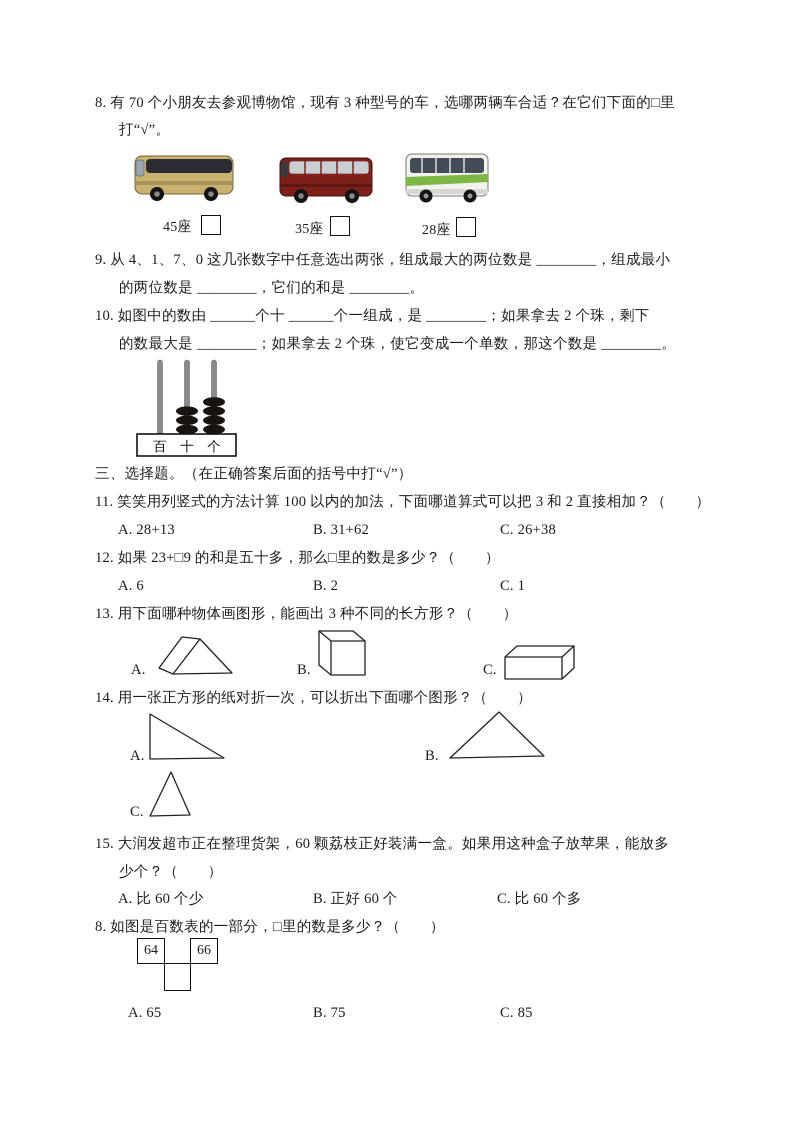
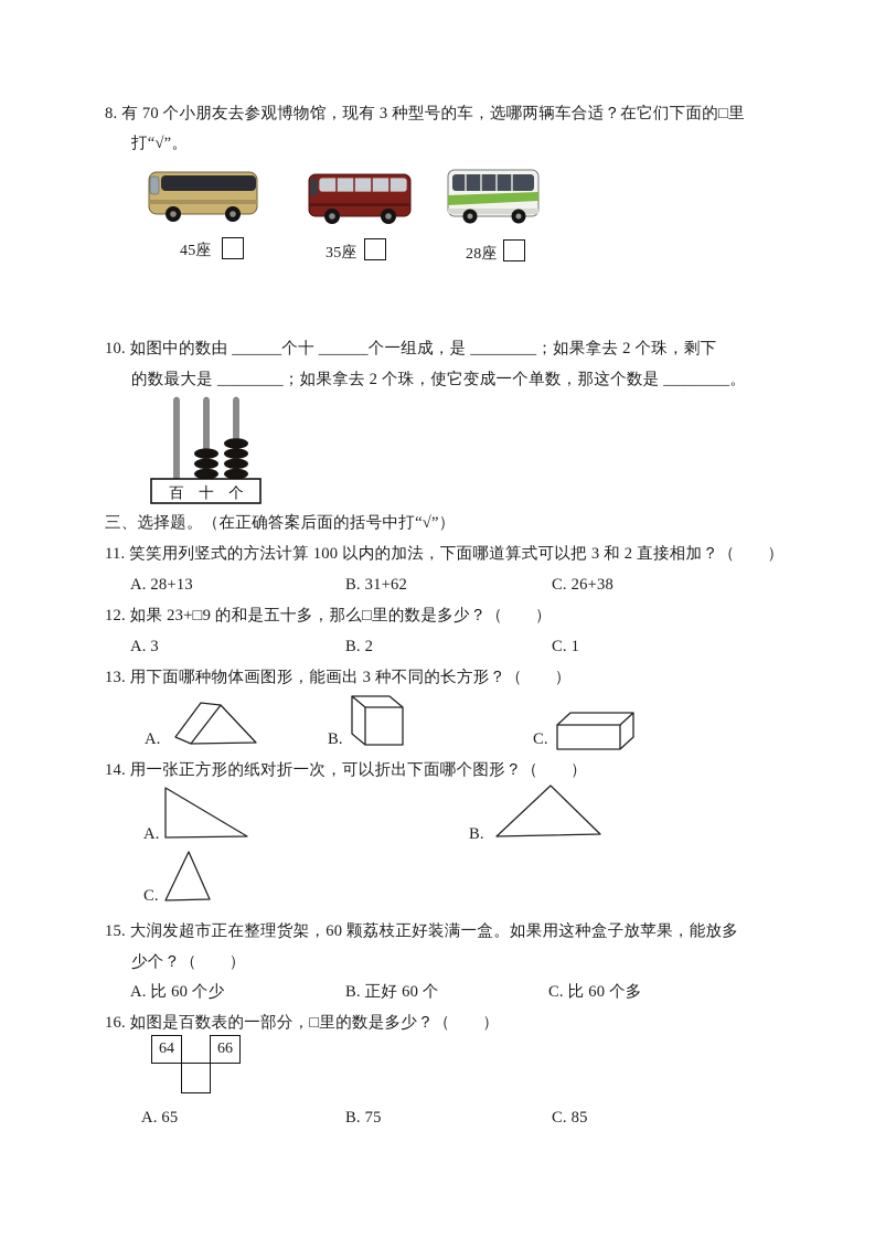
  8. 有 70 个小朋友去参观博物馆，现有 3 种型号的车，选哪两辆车合适？在它们下面的□里
  打“√”。
  45座
  35座
  28座
- 9. 从 4、1、7、0 这几张数字中任意选出两张，组成最大的两位数是 ________，组成最小
- 的两位数是 ________，它们的和是 ________。
  10. 如图中的数由 ______个十 ______个一组成，是 ________；如果拿去 2 个珠，剩下
  的数最大是 ________；如果拿去 2 个珠，使它变成一个单数，那这个数是 ________。
  百
  十
  个
  三、选择题。（在正确答案后面的括号中打“√”）
  11. 笑笑用列竖式的方法计算 100 以内的加法，下面哪道算式可以把 3 和 2 直接相加？（ ）
  A. 28+13
  B. 31+62
  C. 26+38
  12. 如果 23+□9 的和是五十多，那么□里的数是多少？（ ）
- A. 6
+ A. 3
  B. 2
  C. 1
  13. 用下面哪种物体画图形，能画出 3 种不同的长方形？（ ）
  A.
  B.
  C.
  14. 用一张正方形的纸对折一次，可以折出下面哪个图形？（ ）
  A.
  B.
  C.
  15. 大润发超市正在整理货架，60 颗荔枝正好装满一盒。如果用这种盒子放苹果，能放多
  少个？（ ）
  A. 比 60 个少
  B. 正好 60 个
  C. 比 60 个多
- 8. 如图是百数表的一部分，□里的数是多少？（ ）
+ 16. 如图是百数表的一部分，□里的数是多少？（ ）
  64
  66
  A. 65
  B. 75
  C. 85
